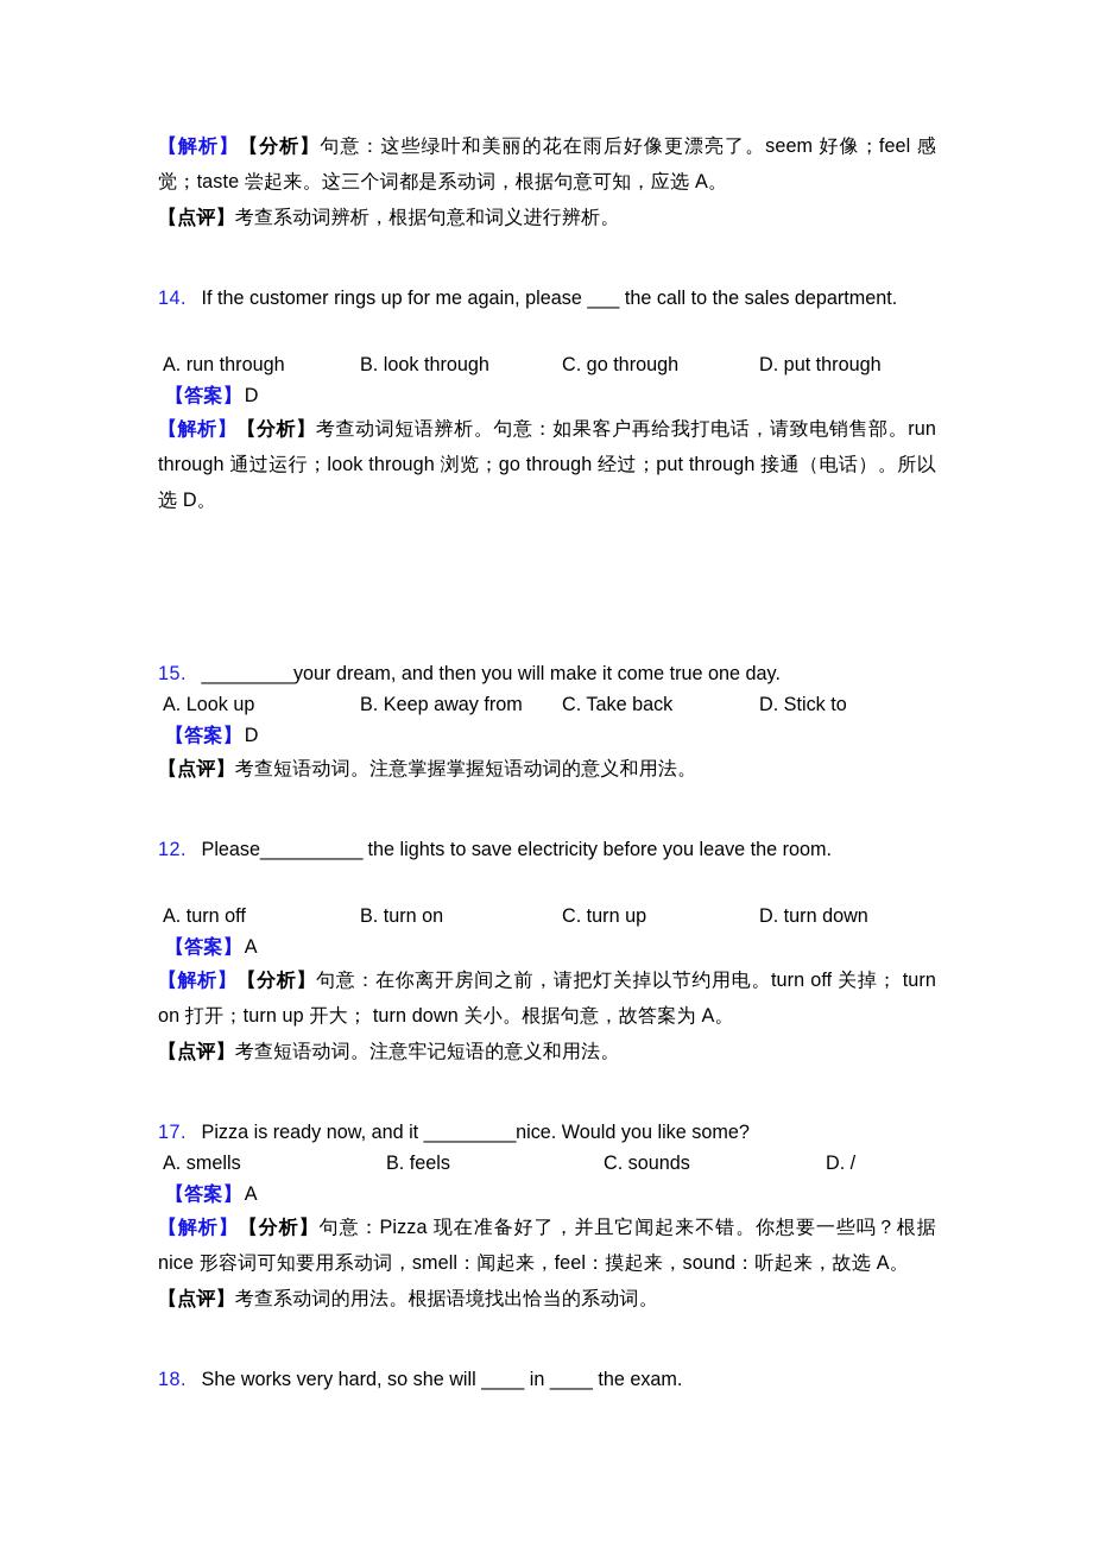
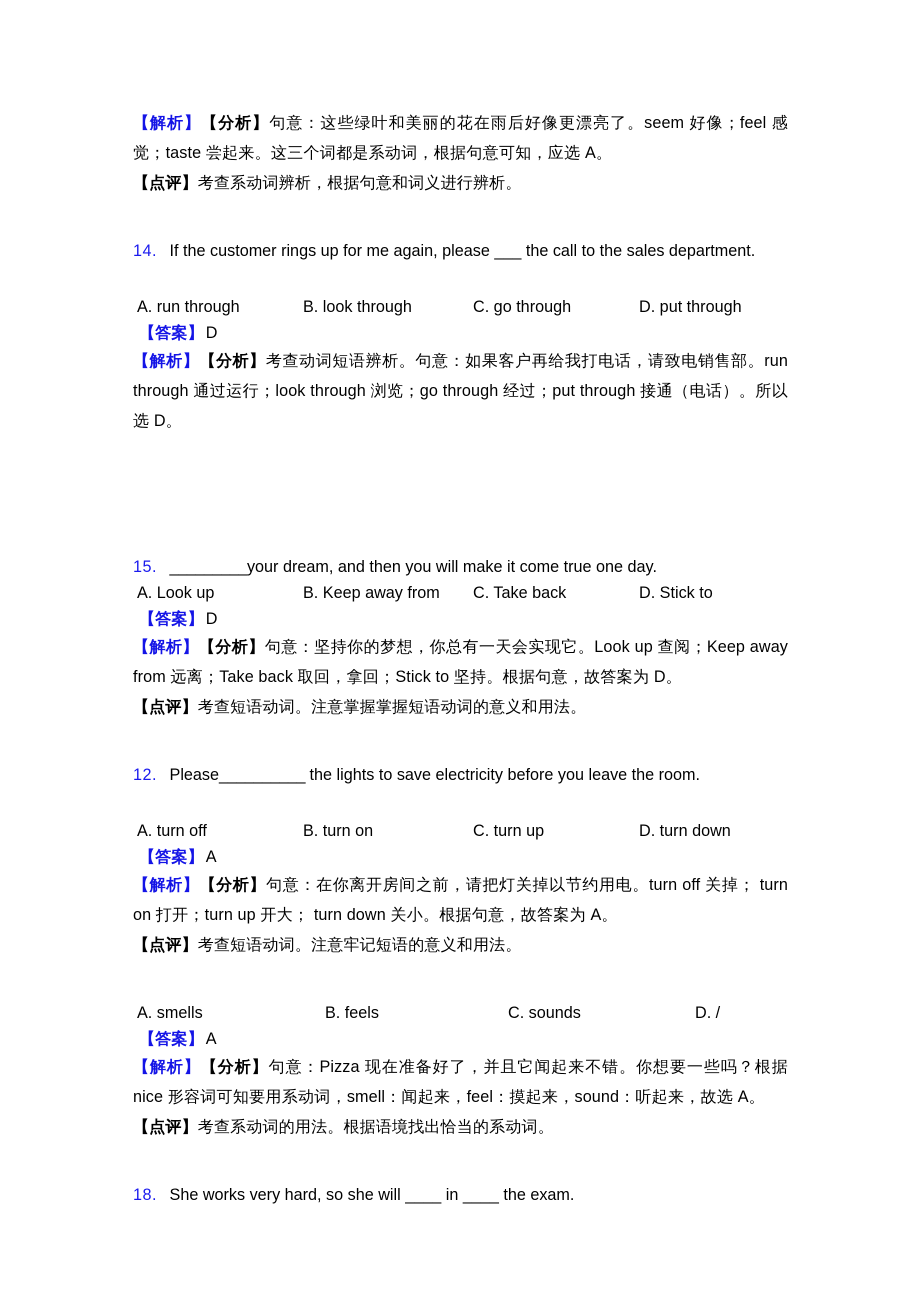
  【解析】【分析】句意：这些绿叶和美丽的花在雨后好像更漂亮了。seem 好像；feel 感觉；taste 尝起来。这三个词都是系动词，根据句意可知，应选 A。
  【点评】考查系动词辨析，根据句意和词义进行辨析。
  14. If the customer rings up for me again, please ___ the call to the sales department.
  A. run through
  B. look through
  C. go through
  D. put through
  【答案】D
  【解析】【分析】考查动词短语辨析。句意：如果客户再给我打电话，请致电销售部。run through 通过运行；look through 浏览；go through 经过；put through 接通（电话）。所以选 D。
  15. _________your dream, and then you will make it come true one day.
  A. Look up
  B. Keep away from
  C. Take back
  D. Stick to
  【答案】D
+ 【解析】【分析】句意：坚持你的梦想，你总有一天会实现它。Look up 查阅；Keep away from 远离；Take back 取回，拿回；Stick to 坚持。根据句意，故答案为 D。
  【点评】考查短语动词。注意掌握掌握短语动词的意义和用法。
  12. Please__________ the lights to save electricity before you leave the room.
  A. turn off
  B. turn on
  C. turn up
  D. turn down
  【答案】A
  【解析】【分析】句意：在你离开房间之前，请把灯关掉以节约用电。turn off 关掉； turn on 打开；turn up 开大； turn down 关小。根据句意，故答案为 A。
  【点评】考查短语动词。注意牢记短语的意义和用法。
- 17. Pizza is ready now, and it _________nice. Would you like some?
  A. smells
  B. feels
  C. sounds
  D. /
  【答案】A
  【解析】【分析】句意：Pizza 现在准备好了，并且它闻起来不错。你想要一些吗？根据 nice 形容词可知要用系动词，smell：闻起来，feel：摸起来，sound：听起来，故选 A。
  【点评】考查系动词的用法。根据语境找出恰当的系动词。
  18. She works very hard, so she will ____ in ____ the exam.
